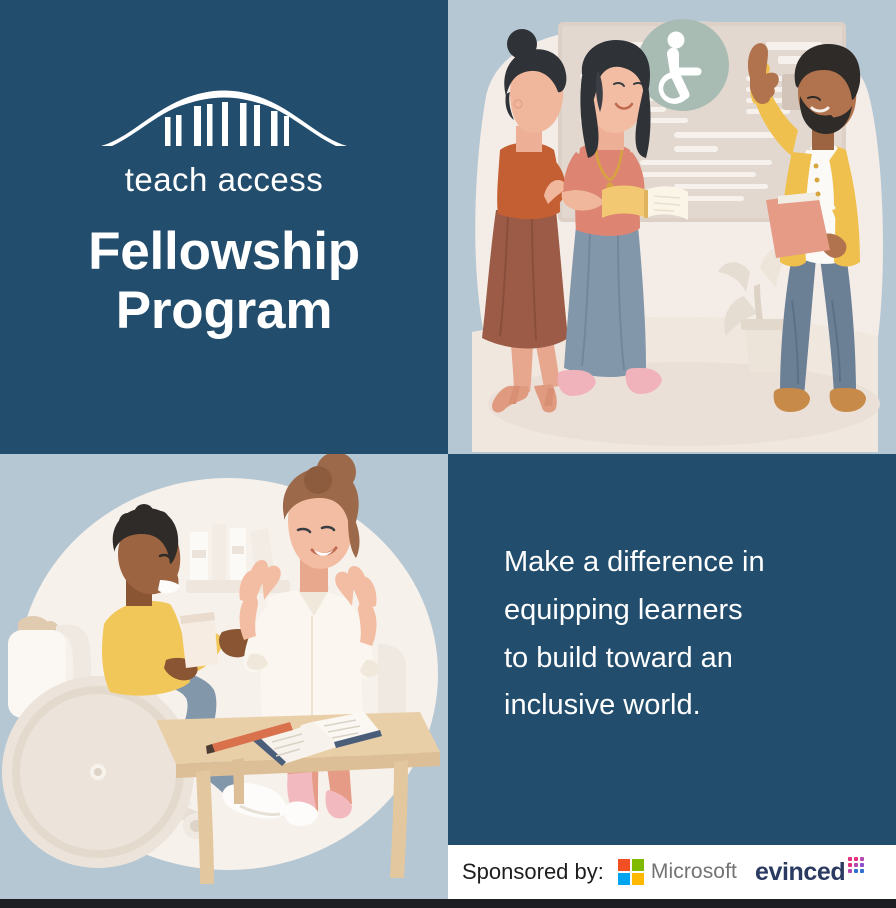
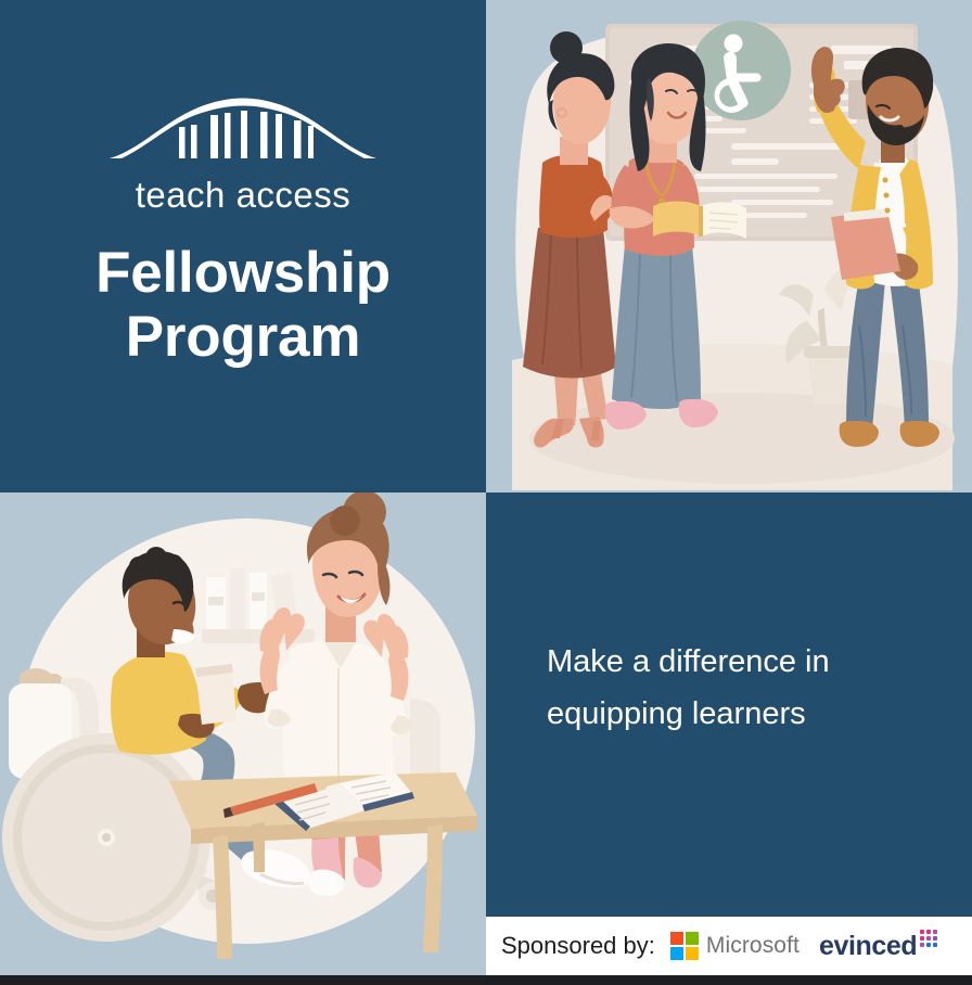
  teach access
  Fellowship
  Program
  Make a difference in
  equipping learners
- to build toward an
- inclusive world.
  Sponsored by:
  Microsoft
  evinced
